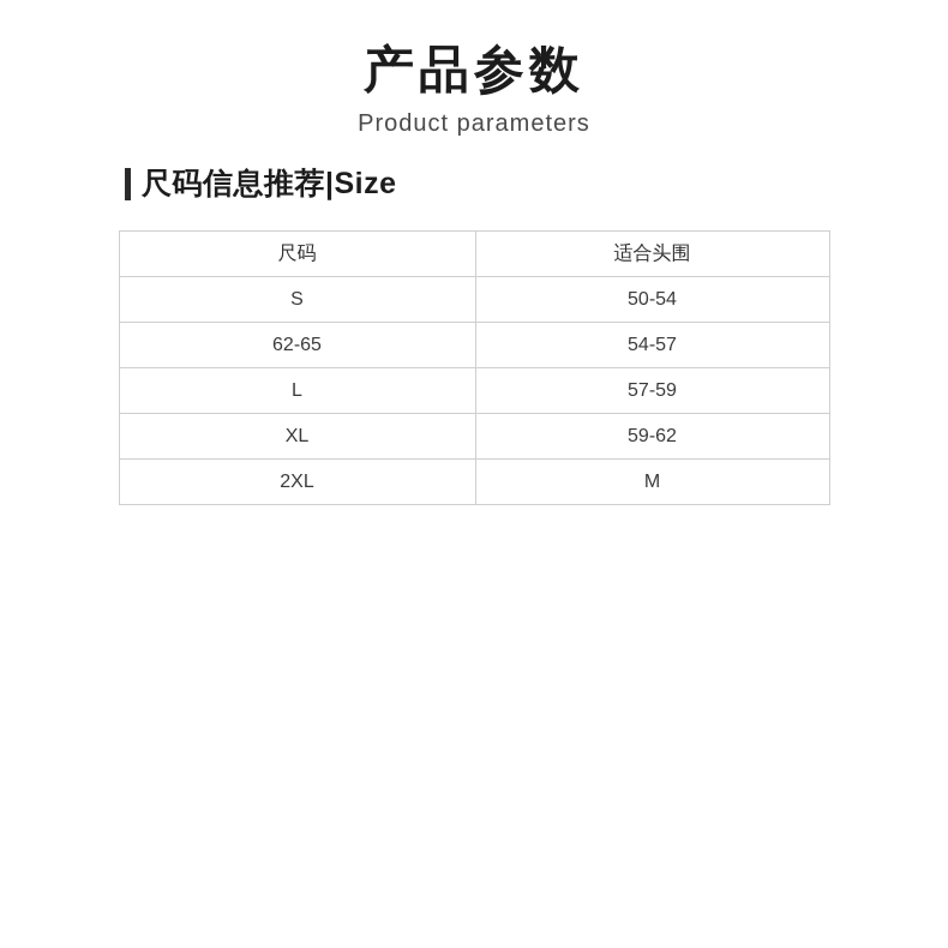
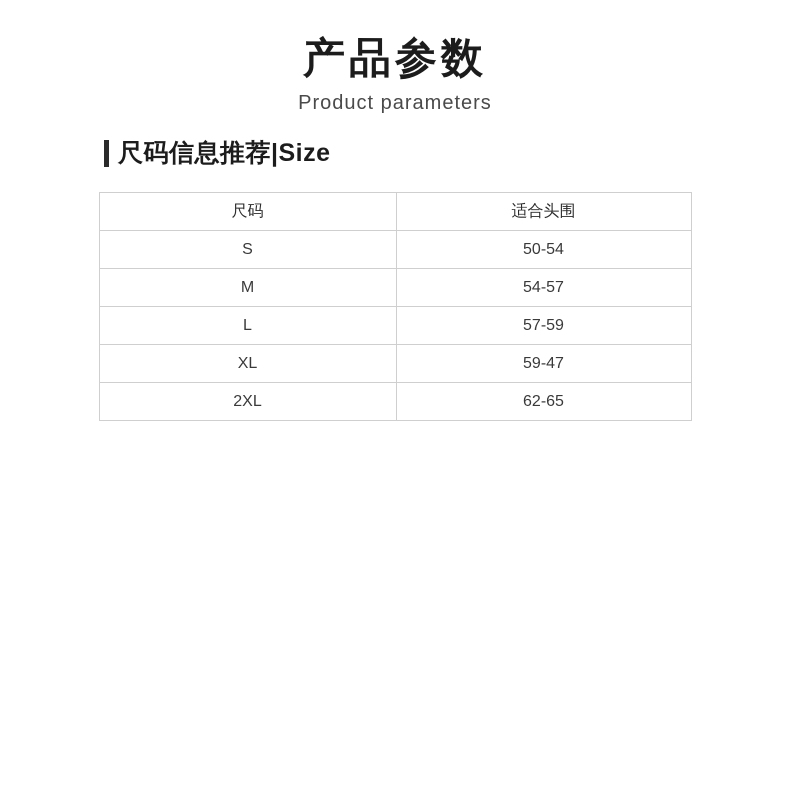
  产品参数
  Product parameters
  尺码信息推荐|Size
  尺码	适合头围
  S	50-54
- 62-65	54-57
+ M	54-57
  L	57-59
- XL	59-62
+ XL	59-47
- 2XL	M
+ 2XL	62-65
